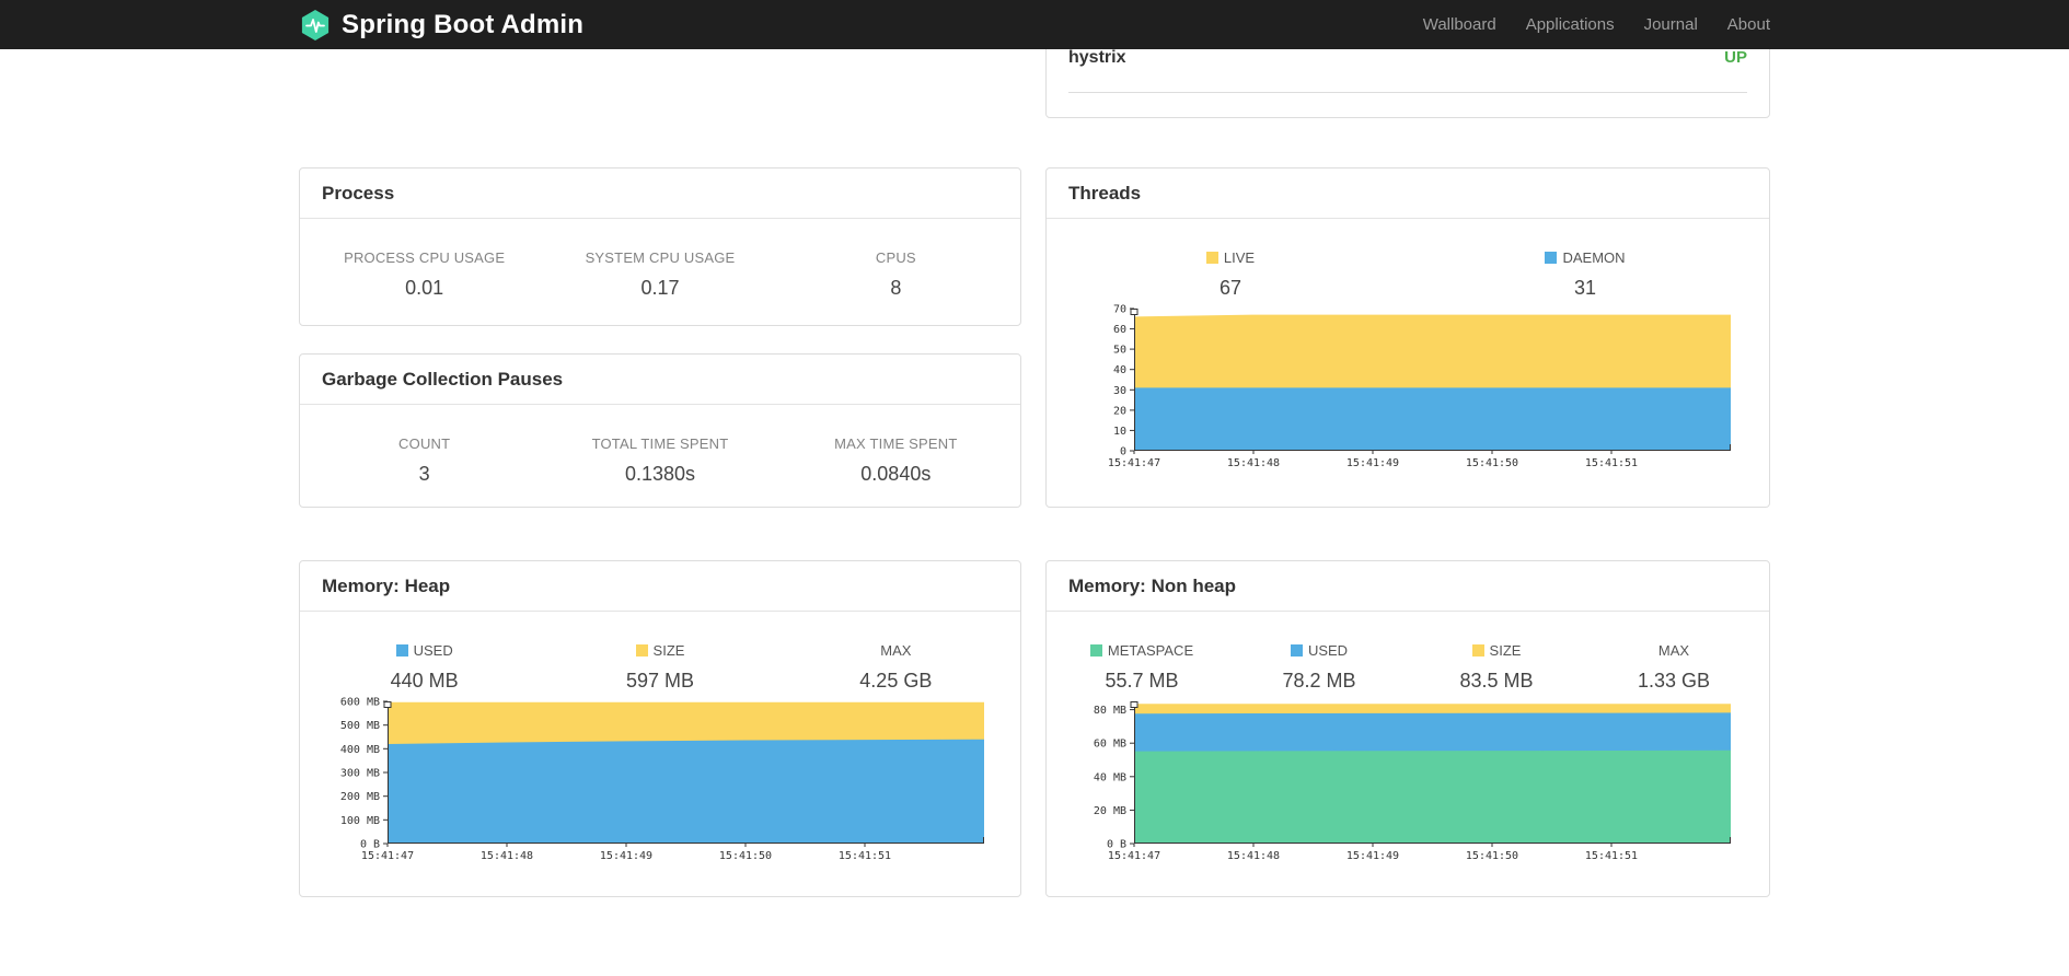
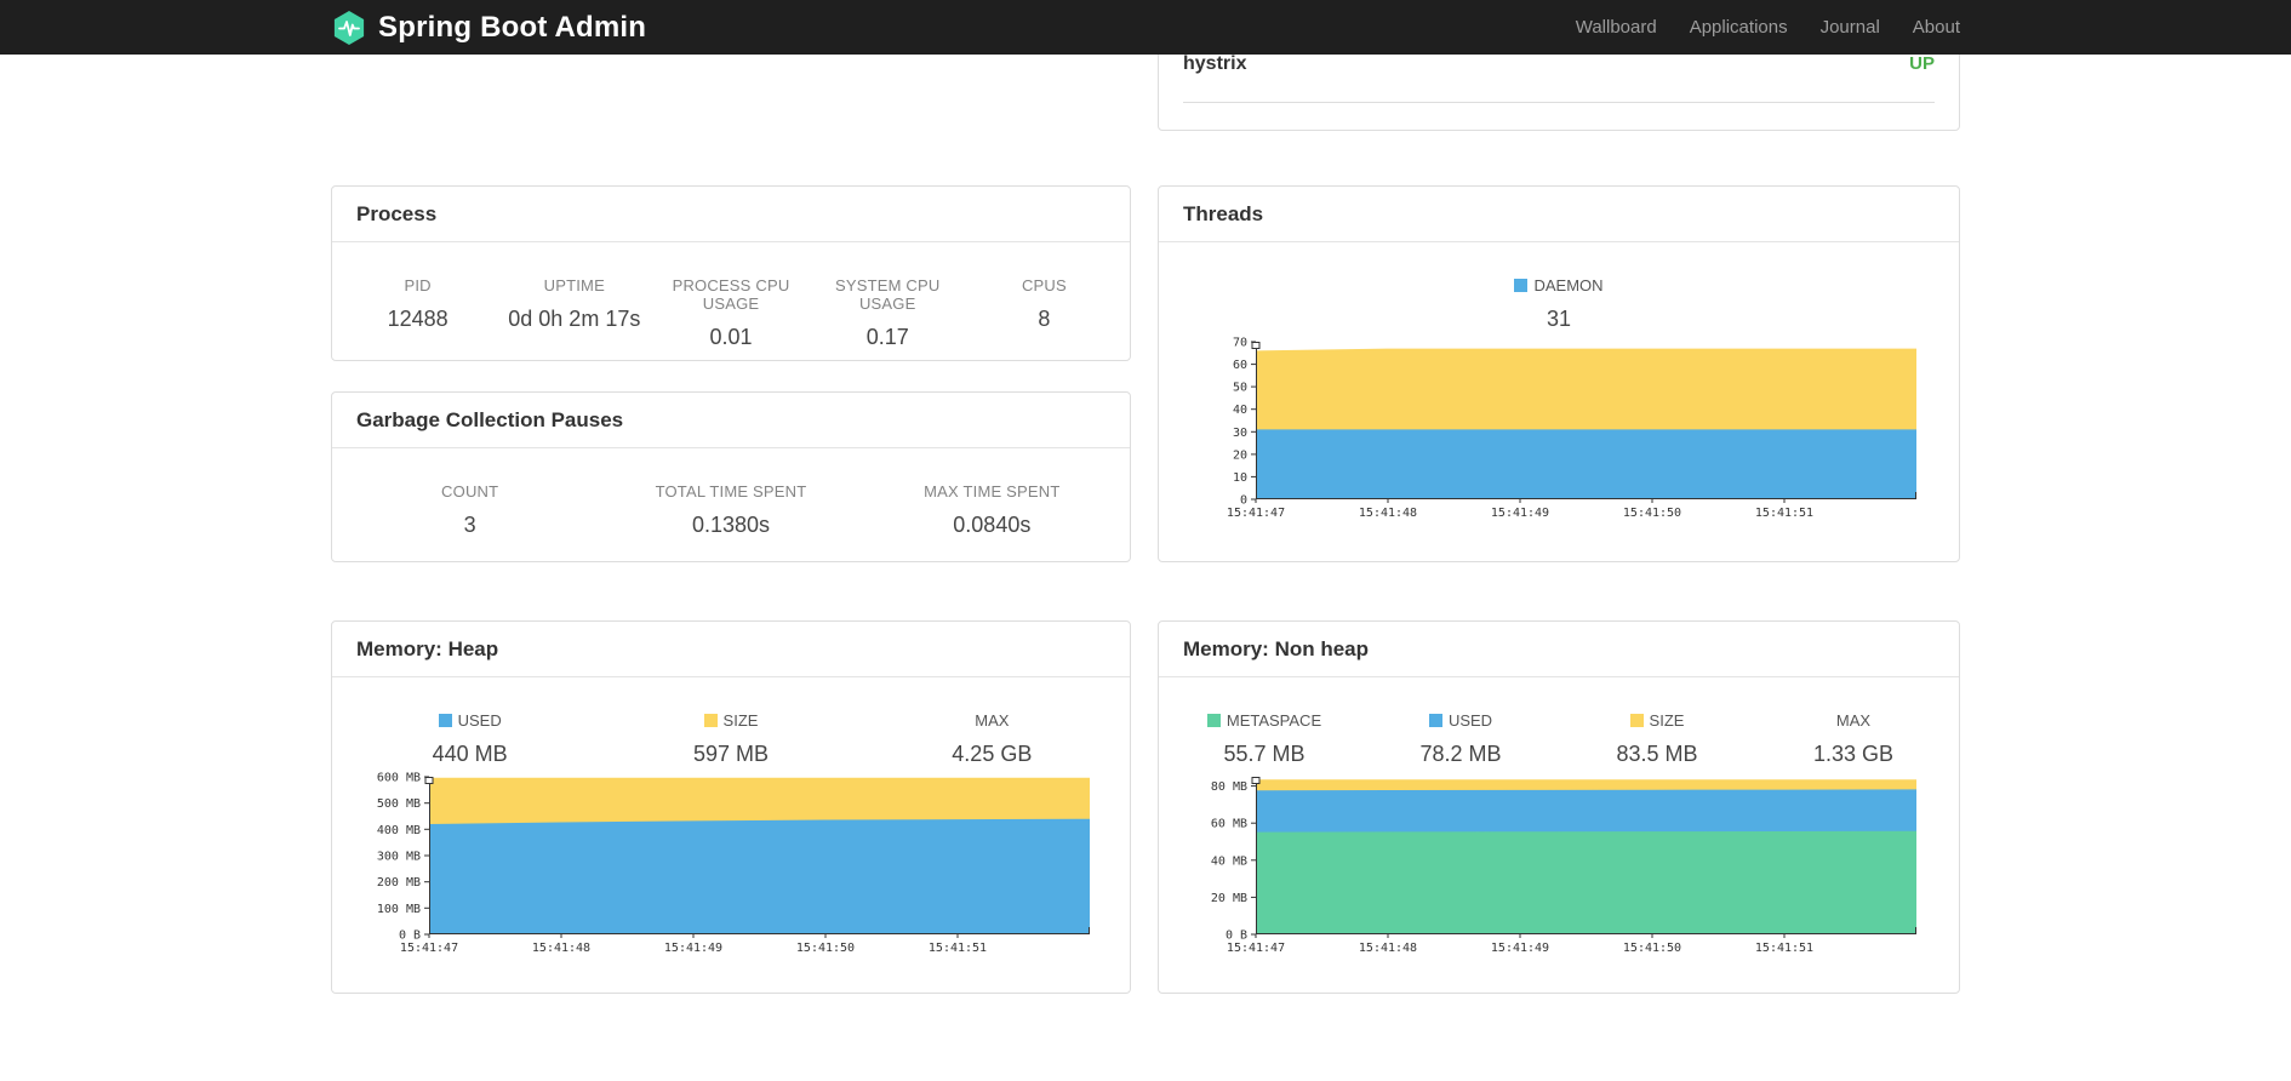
  Spring Boot Admin
  Wallboard
  Applications
  Journal
  About
  hystrix
  UP
  Process
+ PID
+ 12488
+ UPTIME
+ 0d 0h 2m 17s
  PROCESS CPU USAGE
  0.01
  SYSTEM CPU USAGE
  0.17
  CPUS
  8
  Garbage Collection Pauses
  COUNT
  3
  TOTAL TIME SPENT
  0.1380s
  MAX TIME SPENT
  0.0840s
  Threads
- LIVE
- 67
  DAEMON
  31
  0
  10
  20
  30
  40
  50
  60
  70
  15:41:47
  15:41:48
  15:41:49
  15:41:50
  15:41:51
  Memory: Heap
  USED
  440 MB
  SIZE
  597 MB
  MAX
  4.25 GB
  0 B
  100 MB
  200 MB
  300 MB
  400 MB
  500 MB
  600 MB
  15:41:47
  15:41:48
  15:41:49
  15:41:50
  15:41:51
  Memory: Non heap
  METASPACE
  55.7 MB
  USED
  78.2 MB
  SIZE
  83.5 MB
  MAX
  1.33 GB
  0 B
  20 MB
  40 MB
  60 MB
  80 MB
  15:41:47
  15:41:48
  15:41:49
  15:41:50
  15:41:51
